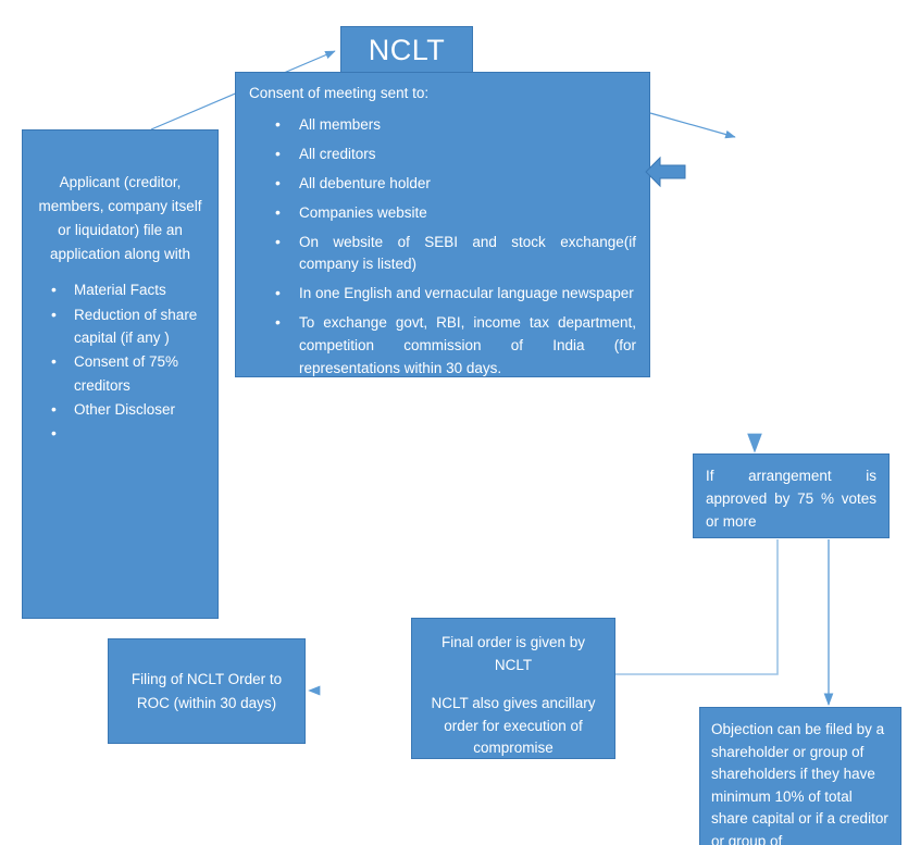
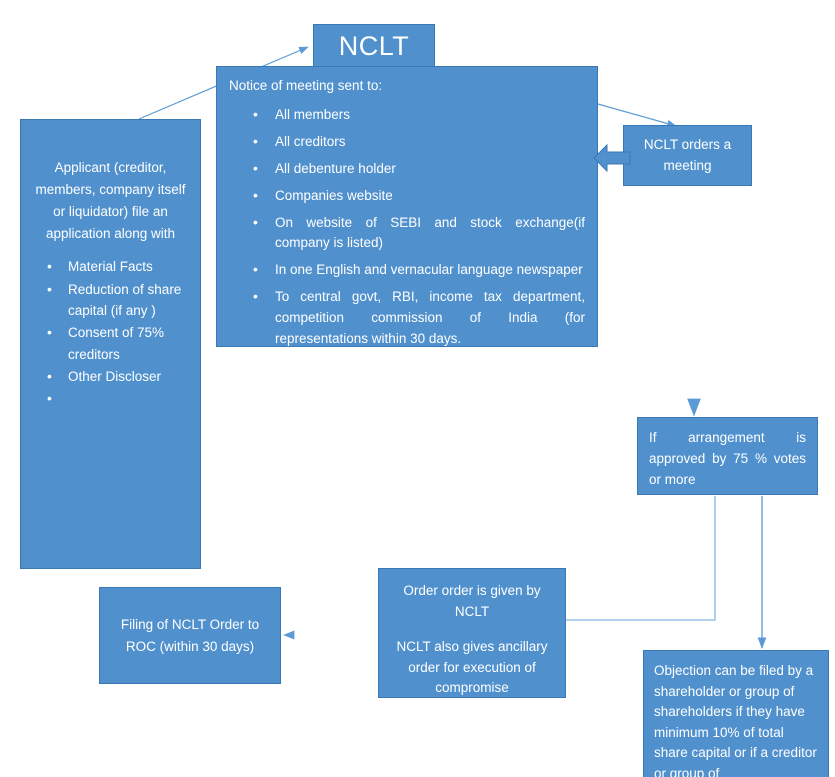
  NCLT
- Consent of meeting sent to:
+ Notice of meeting sent to:
  All members
  All creditors
  All debenture holder
  Companies website
  On website of SEBI and stock exchange(if company is listed)
  In one English and vernacular language newspaper
- To exchange govt, RBI, income tax department, competition commission of India (for representations within 30 days.
+ To central govt, RBI, income tax department, competition commission of India (for representations within 30 days.
  Applicant (creditor, members, company itself or liquidator) file an application along with
  Material Facts
  Reduction of share capital (if any )
  Consent of 75% creditors
  Other Discloser
+ NCLT orders a meeting
  If arrangement is approved by 75 % votes or more
  Objection can be filed by a shareholder or group of shareholders if they have minimum 10% of total share capital or if a creditor or group of
- Final order is given by NCLT
+ Order order is given by NCLT
  NCLT also gives ancillary order for execution of compromise
  Filing of NCLT Order to ROC (within 30 days)
